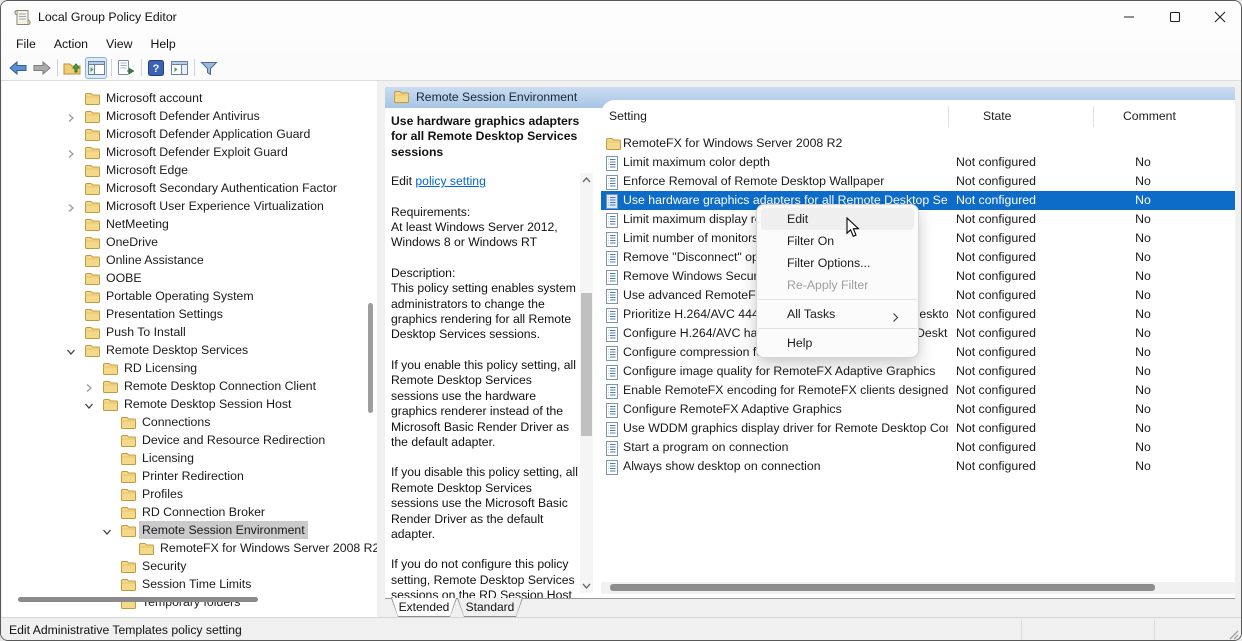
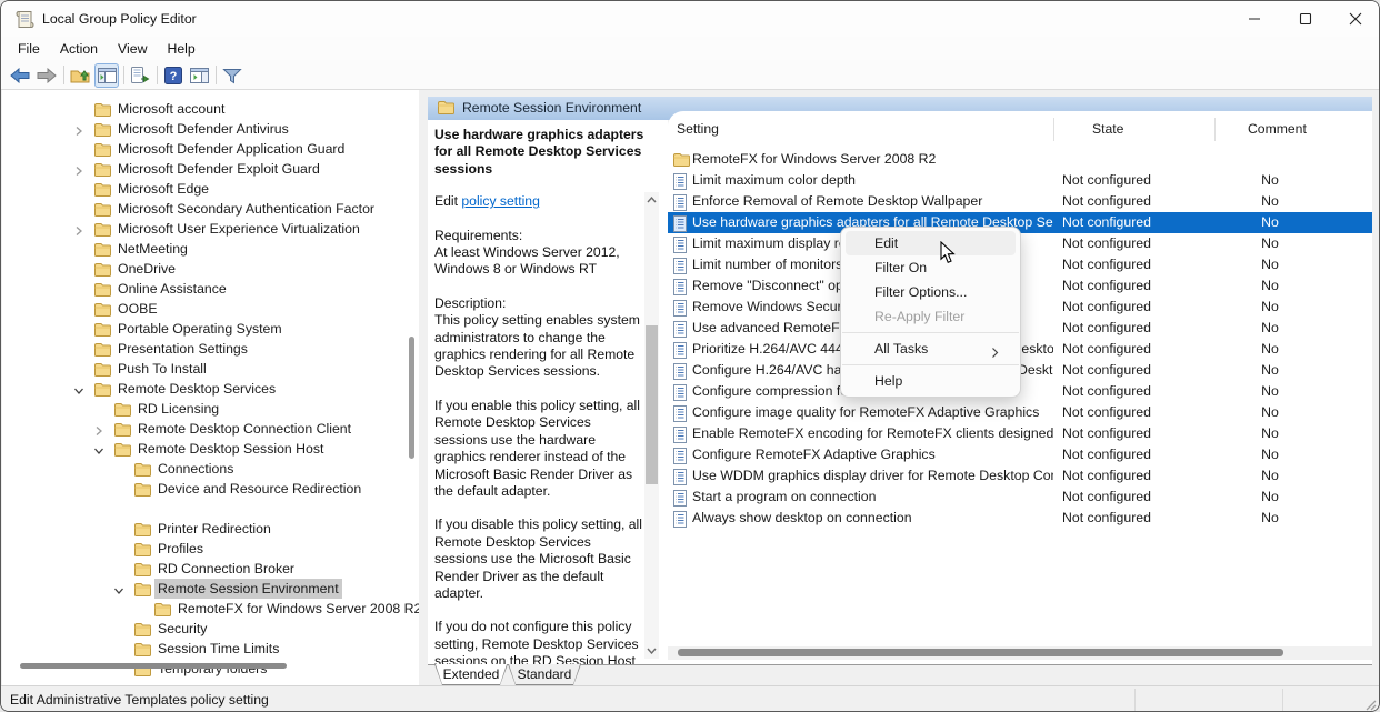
  Local Group Policy Editor
  File
  Action
  View
  Help
  ?
  Microsoft account
  Microsoft Defender Antivirus
  Microsoft Defender Application Guard
  Microsoft Defender Exploit Guard
  Microsoft Edge
  Microsoft Secondary Authentication Factor
  Microsoft User Experience Virtualization
  NetMeeting
  OneDrive
  Online Assistance
  OOBE
  Portable Operating System
  Presentation Settings
  Push To Install
  Remote Desktop Services
  RD Licensing
  Remote Desktop Connection Client
  Remote Desktop Session Host
  Connections
  Device and Resource Redirection
- Licensing
  Printer Redirection
  Profiles
  RD Connection Broker
  Remote Session Environment
  RemoteFX for Windows Server 2008 R2
  Security
  Session Time Limits
  Temporary folders
  Remote Session Environment
  Use hardware graphics adapters for all Remote Desktop Services sessions
  Edit policy setting
  Requirements:
  At least Windows Server 2012, Windows 8 or Windows RT
  Description:
  This policy setting enables system administrators to change the graphics rendering for all Remote Desktop Services sessions.
  If you enable this policy setting, all Remote Desktop Services sessions use the hardware graphics renderer instead of the Microsoft Basic Render Driver as the default adapter.
  If you disable this policy setting, all Remote Desktop Services sessions use the Microsoft Basic Render Driver as the default adapter.
  If you do not configure this policy setting, Remote Desktop Services sessions on the RD Session Host
  Setting
  State
  Comment
  RemoteFX for Windows Server 2008 R2
  Limit maximum color depth
  Not configured
  No
  Enforce Removal of Remote Desktop Wallpaper
  Not configured
  No
  Use hardware graphics adapters for all Remote Desktop Se
  Not configured
  No
  Not configured
  No
  Limit number of monitor
  Not configured
  No
  Not configured
  No
  Not configured
  No
  Not configured
  No
  Not configured
  No
  Not configured
  No
  Not configured
  No
  Configure image quality for RemoteFX Adaptive Graphics
  Not configured
  No
  Enable RemoteFX encoding for RemoteFX clients designed
  Not configured
  No
  Configure RemoteFX Adaptive Graphics
  Not configured
  No
  Use WDDM graphics display driver for Remote Desktop Co
  Not configured
  No
  Start a program on connection
  Not configured
  No
  Always show desktop on connection
  Not configured
  No
  Extended
  Standard
  Edit Administrative Templates policy setting
  Edit
  Filter On
  Filter Options...
  Re-Apply Filter
  All Tasks
  Help
